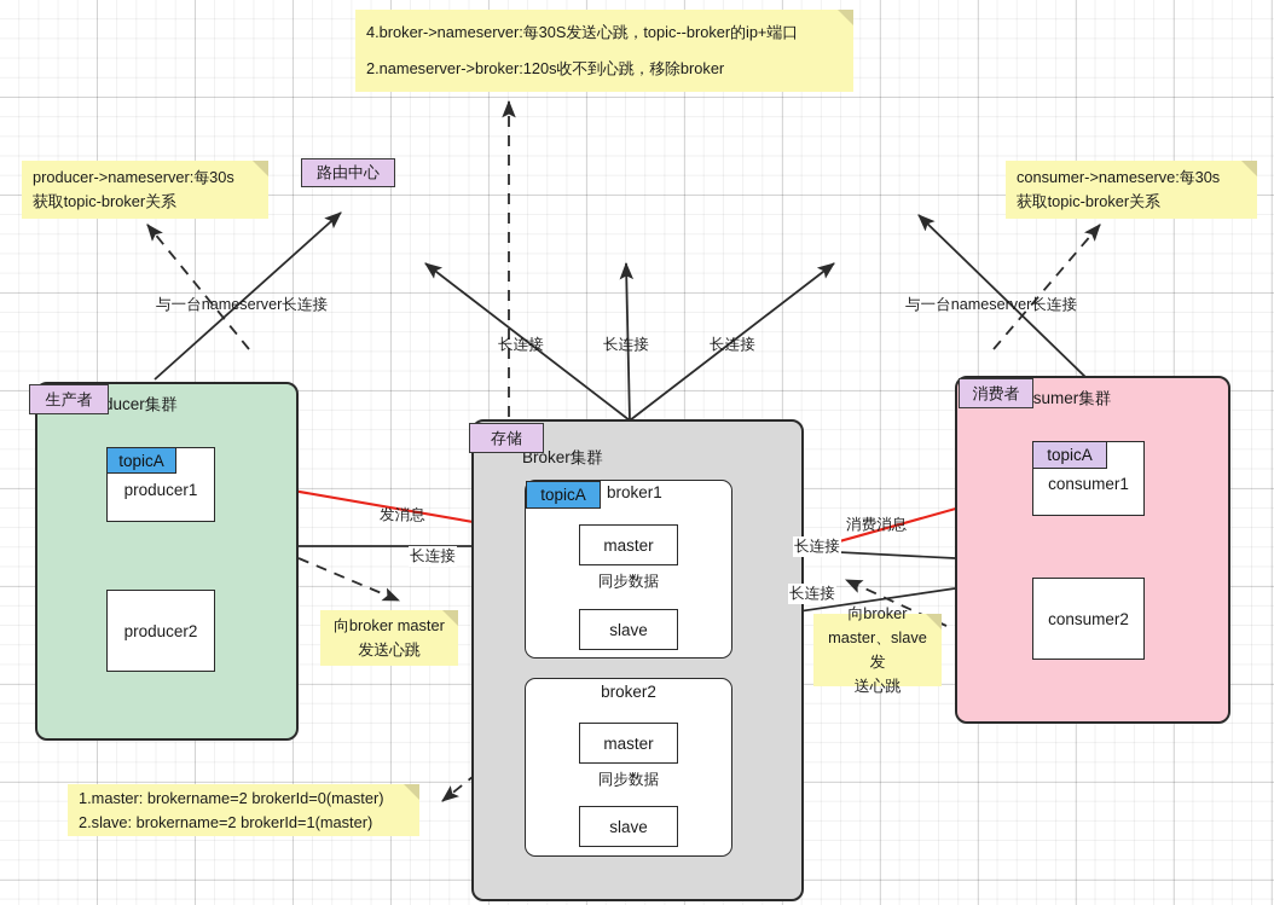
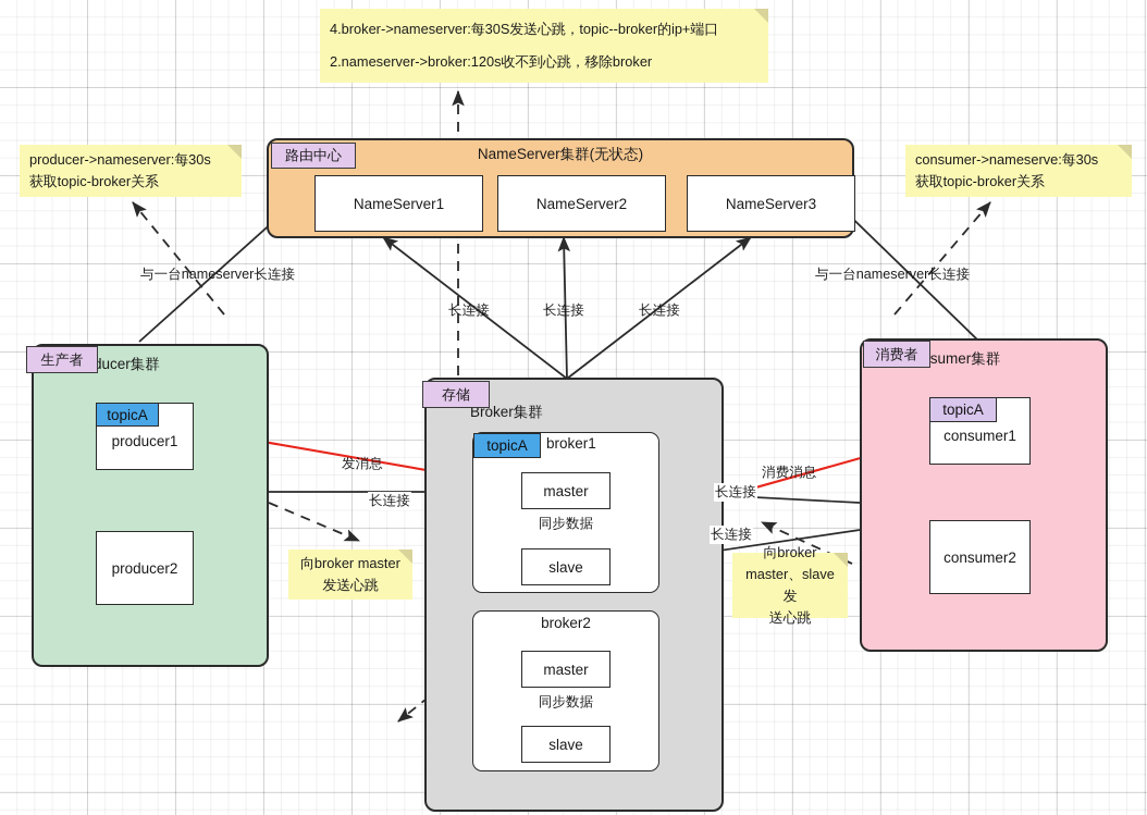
  4.broker->nameserver:每30S发送心跳，topic--broker的ip+端口
  2.nameserver->broker:120s收不到心跳，移除broker
  producer->nameserver:每30s
  获取topic-broker关系
  consumer->nameserve:每30s
  获取topic-broker关系
+ NameServer集群(无状态)
+ NameServer1
+ NameServer2
+ NameServer3
  路由中心
  topicA
  producer1
  producer2
  生产者
  sumer集群
  topicA
  consumer1
  consumer2
  消费者
  Broker集群
  topicA
  broker1
  master
  同步数据
  slave
  broker2
  master
  同步数据
  slave
  存储
  向broker master
  发送心跳
  向broker
  master、slave发
  送心跳
- 1.master: brokername=2 brokerId=0(master)
- 2.slave: brokername=2 brokerId=1(master)
  与一台nameserver长连接
  与一台nameserver长连接
  长连接
  长连接
  长连接
  发消息
  消费消息
  长连接
  长连接
  长连接
